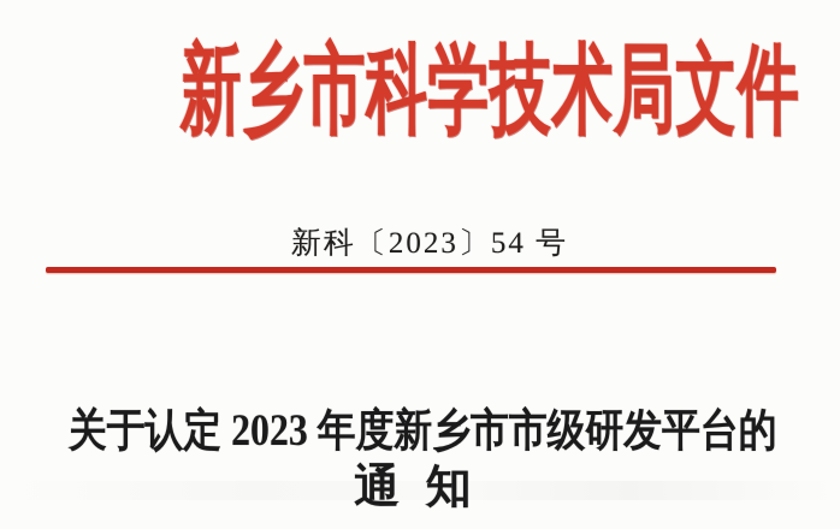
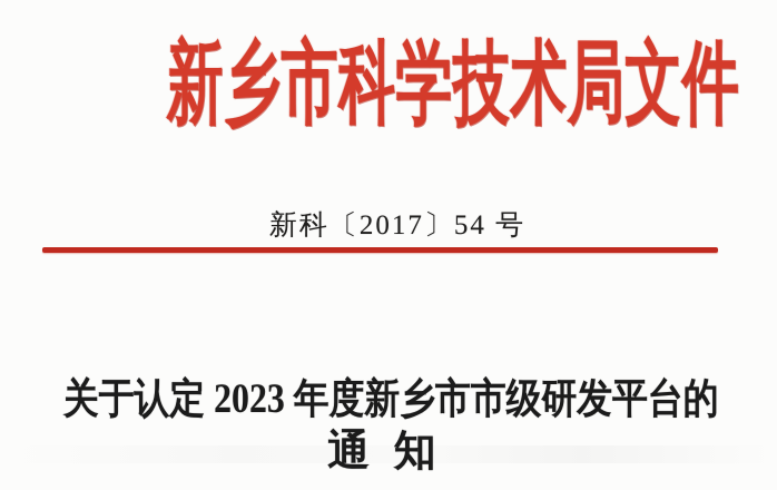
  新乡市科学技术局文件
- 新科〔2023〕54 号
+ 新科〔2017〕54 号
  关于认定 2023 年度新乡市市级研发平台的
